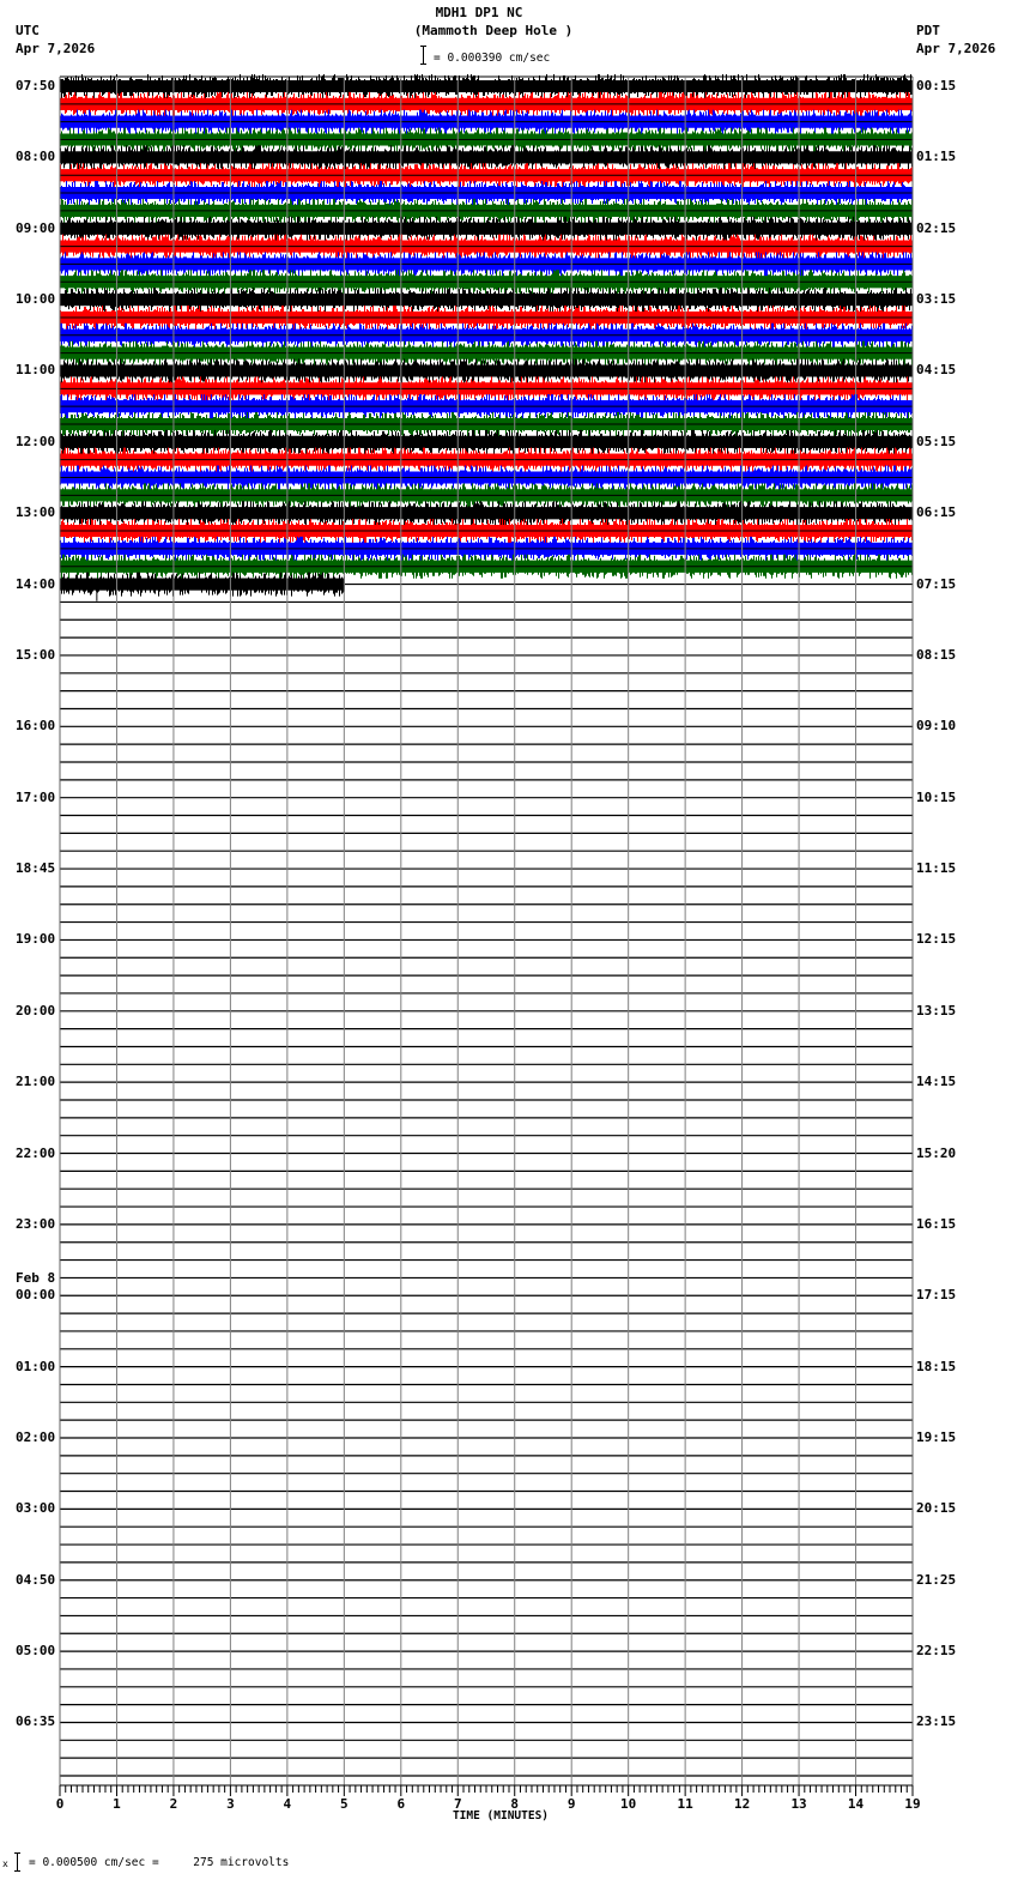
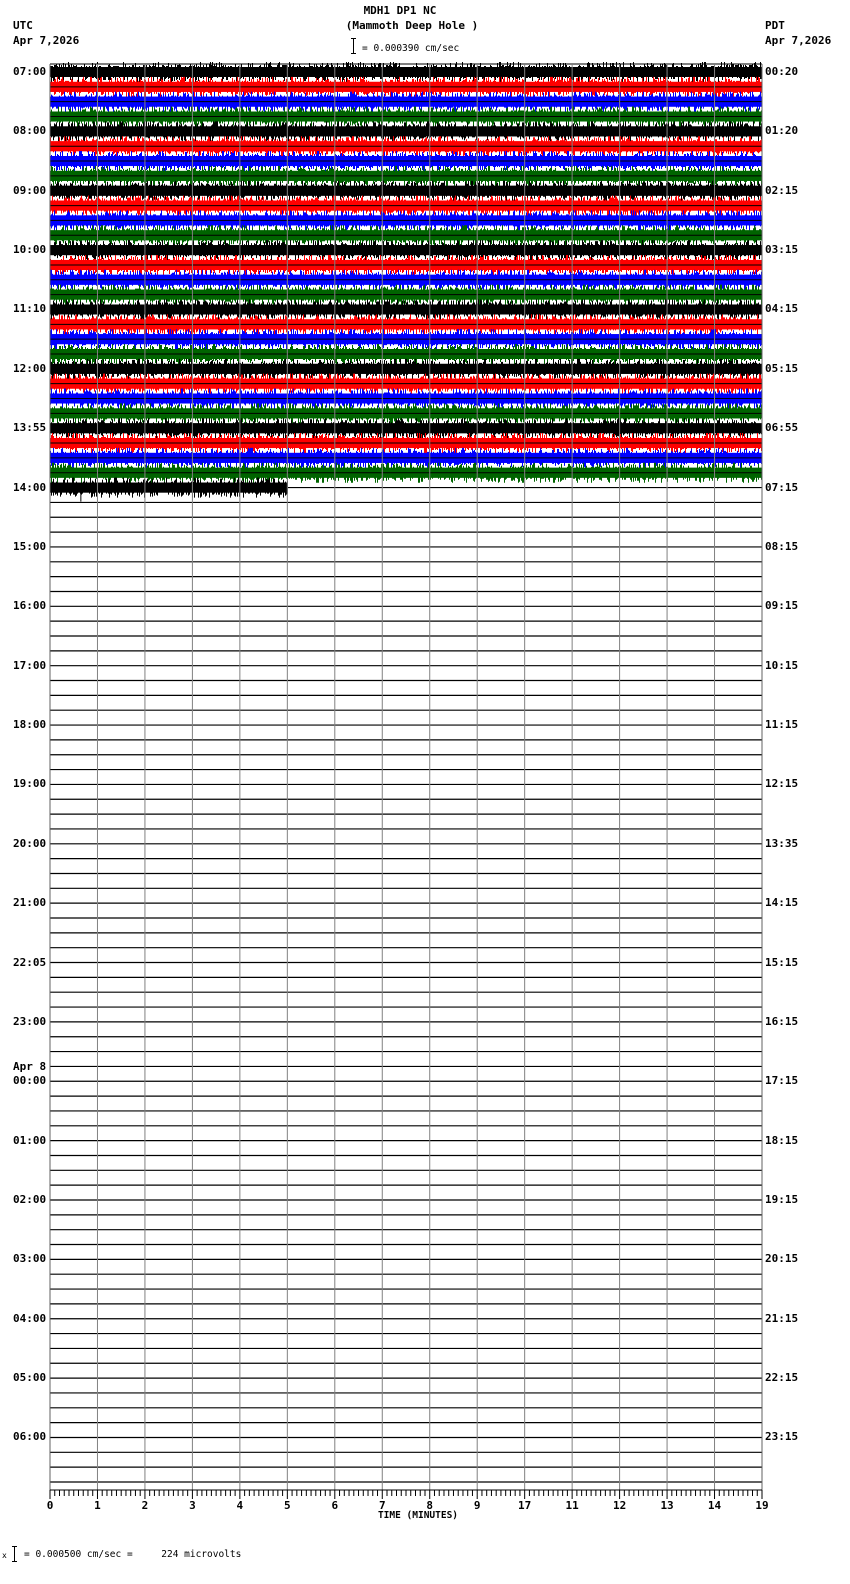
  MDH1 DP1 NC
  (Mammoth Deep Hole )
  UTC
  Apr 7,2026
  PDT
  Apr 7,2026
  = 0.000390 cm/sec
  0
  1
  2
  3
  4
  5
  6
  7
  8
  9
- 10
+ 17
  11
  12
  13
  14
  19
  TIME (MINUTES)
  x
- = 0.000500 cm/sec = 275 microvolts
+ = 0.000500 cm/sec = 224 microvolts
- 07:50
+ 07:00
  08:00
  09:00
  10:00
- 11:00
+ 11:10
  12:00
- 13:00
+ 13:55
  14:00
  15:00
  16:00
  17:00
- 18:45
+ 18:00
  19:00
  20:00
  21:00
- 22:00
+ 22:05
  23:00
  00:00
- Feb 8
+ Apr 8
  01:00
  02:00
  03:00
- 04:50
+ 04:00
  05:00
- 06:35
+ 06:00
- 00:15
+ 00:20
- 01:15
+ 01:20
  02:15
  03:15
  04:15
  05:15
- 06:15
+ 06:55
  07:15
  08:15
- 09:10
+ 09:15
  10:15
  11:15
  12:15
- 13:15
+ 13:35
  14:15
- 15:20
+ 15:15
  16:15
  17:15
  18:15
  19:15
  20:15
- 21:25
+ 21:15
  22:15
  23:15
